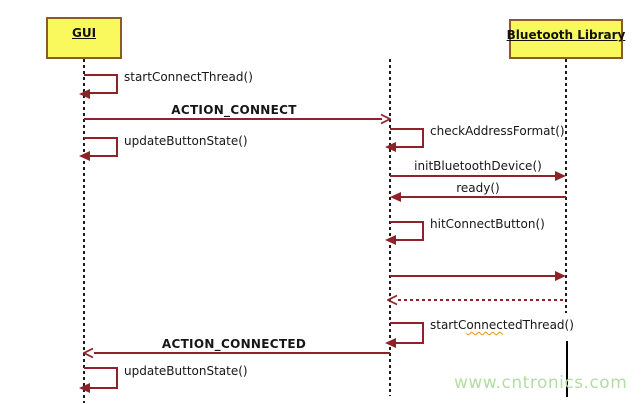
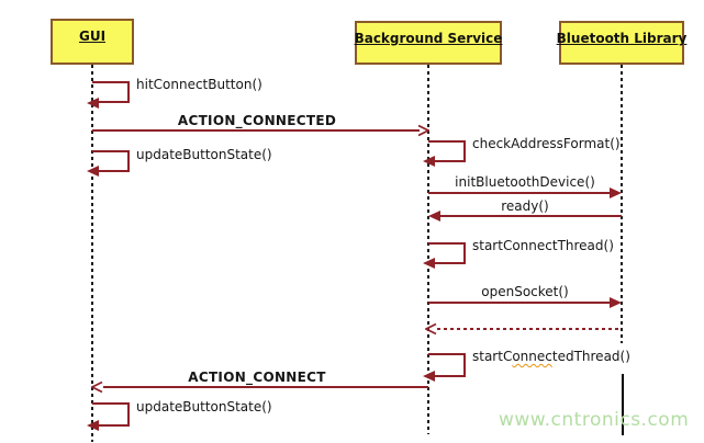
  GUI
+ Background Service
  Bluetooth Library
- startConnectThread()
+ hitConnectButton()
- ACTION_CONNECT
+ ACTION_CONNECTED
  updateButtonState()
  checkAddressFormat()
  initBluetoothDevice()
  ready()
- hitConnectButton()
+ startConnectThread()
+ openSocket()
  startConnectedThread()
- ACTION_CONNECTED
+ ACTION_CONNECT
  updateButtonState()
  www.cntronics.com
